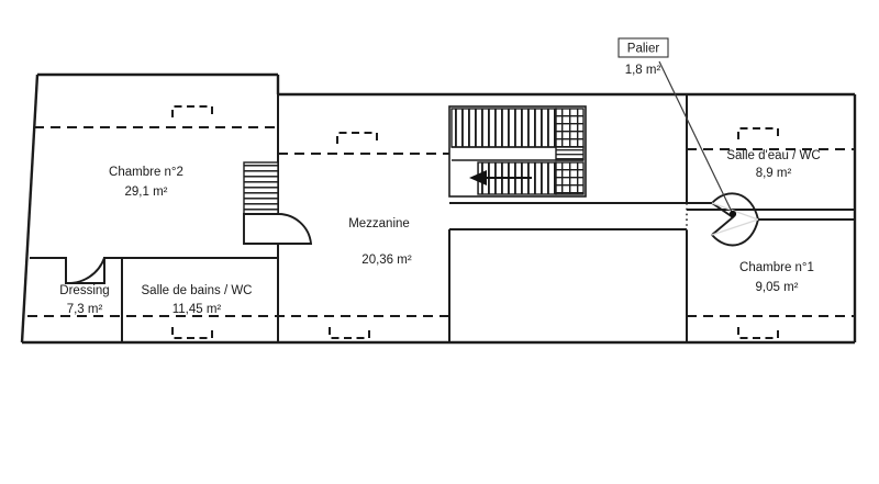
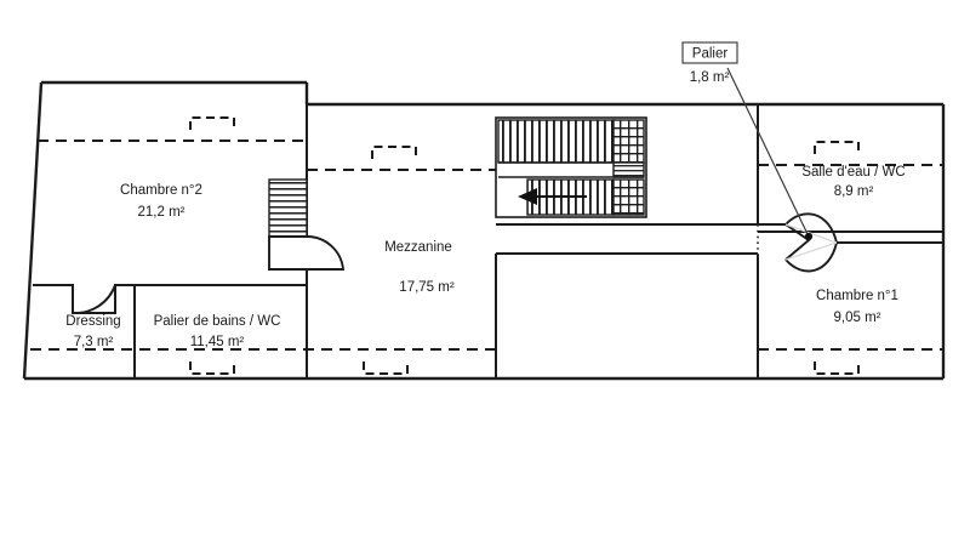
  Palier
  1,8 m²
  Chambre n°2
- 29,1 m²
+ 21,2 m²
  Dressing
  7,3 m²
- Salle de bains / WC
+ Palier de bains / WC
  11,45 m²
  Mezzanine
- 20,36 m²
+ 17,75 m²
  Salle d'eau / WC
  8,9 m²
  Chambre n°1
  9,05 m²
